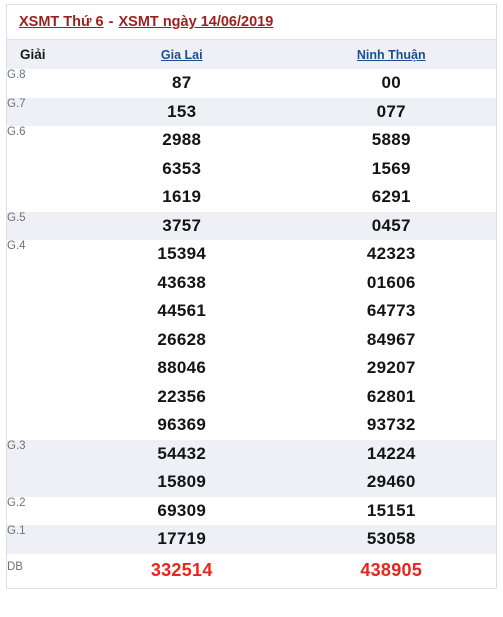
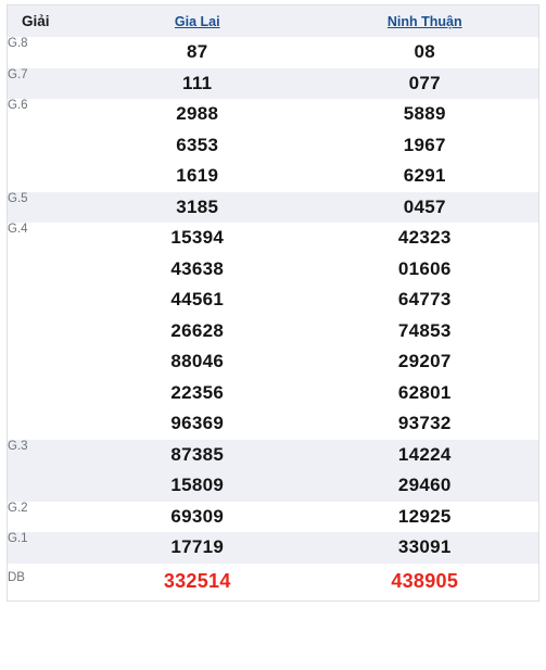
- XSMT Thứ 6 - XSMT ngày 14/06/2019
  Giải	Gia Lai	Ninh Thuận
- G.8	87	00
+ G.8	87	08
- G.7	153	077
+ G.7	111	077
- G.6	298863531619	588915696291
+ G.6	298863531619	588919676291
- G.5	3757	0457
+ G.5	3185	0457
- G.4	15394436384456126628880462235696369	42323016066477384967292076280193732
+ G.4	15394436384456126628880462235696369	42323016066477374853292076280193732
- G.3	5443215809	1422429460
+ G.3	8738515809	1422429460
- G.2	69309	15151
+ G.2	69309	12925
- G.1	17719	53058
+ G.1	17719	33091
  DB	332514	438905
